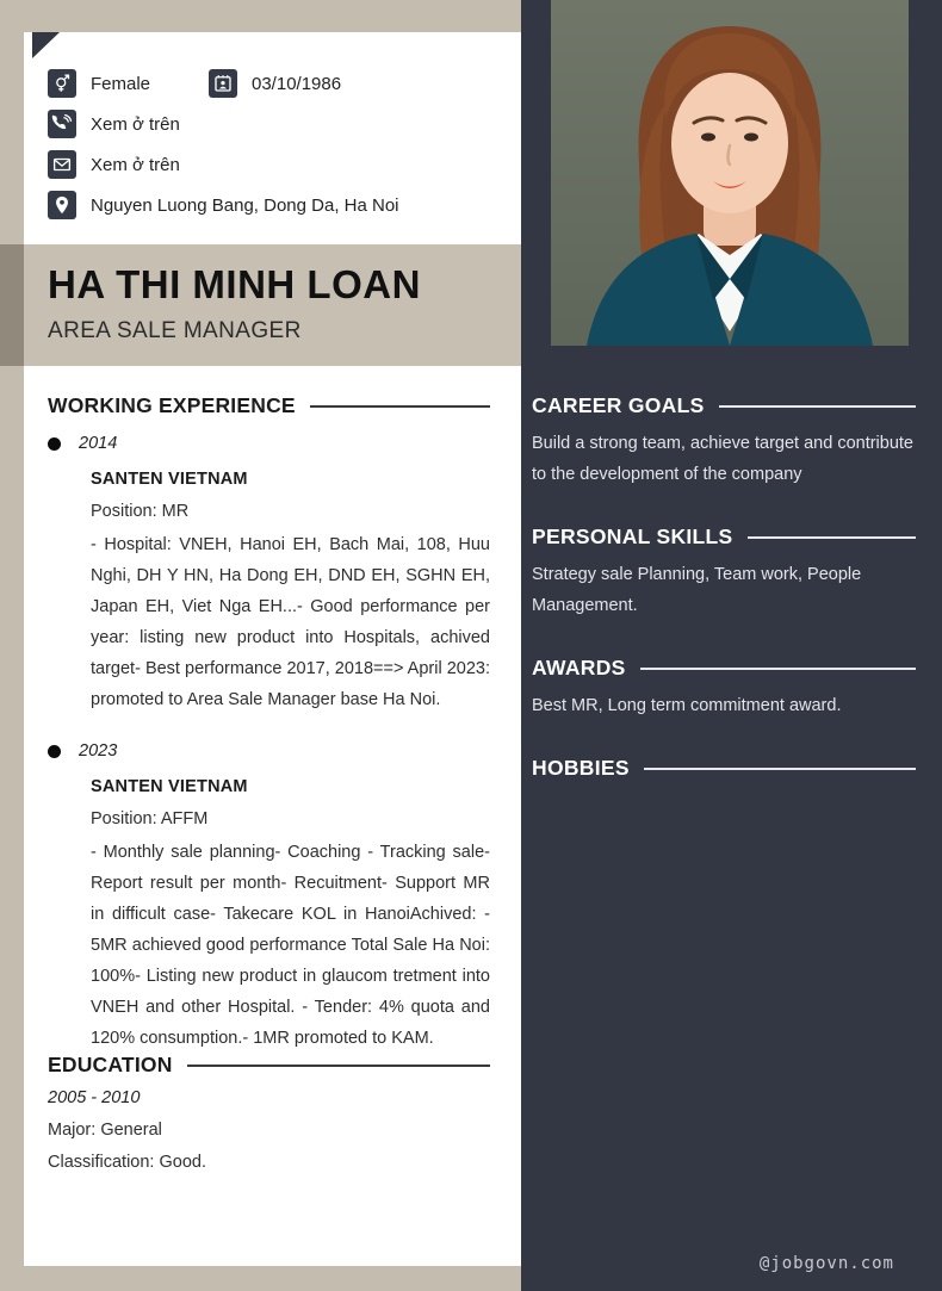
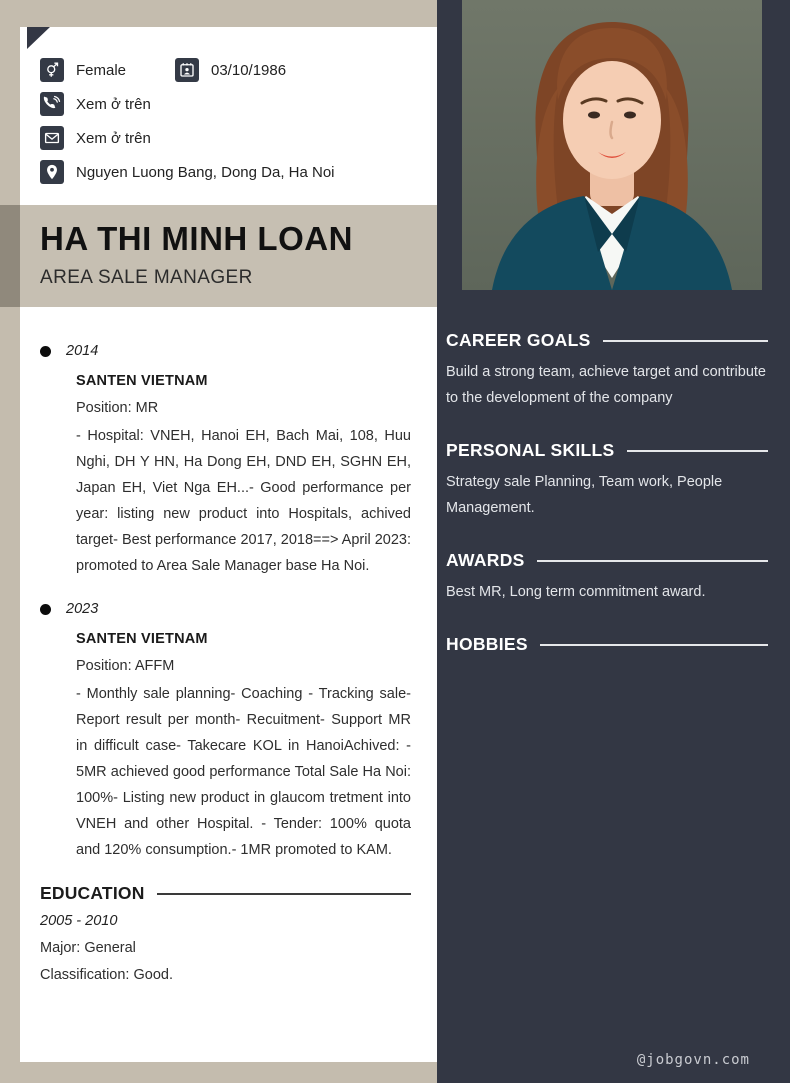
  Female
  03/10/1986
  Xem ở trên
  Xem ở trên
  Nguyen Luong Bang, Dong Da, Ha Noi
  HA THI MINH LOAN
  AREA SALE MANAGER
- WORKING EXPERIENCE
  2014
  SANTEN VIETNAM
  Position: MR
  - Hospital: VNEH, Hanoi EH, Bach Mai, 108, Huu Nghi, DH Y HN, Ha Dong EH, DND EH, SGHN EH, Japan EH, Viet Nga EH...- Good performance per year: listing new product into Hospitals, achived target- Best performance 2017, 2018==> April 2023: promoted to Area Sale Manager base Ha Noi.
  2023
  SANTEN VIETNAM
  Position: AFFM
- - Monthly sale planning- Coaching - Tracking sale- Report result per month- Recuitment- Support MR in difficult case- Takecare KOL in HanoiAchived: - 5MR achieved good performance Total Sale Ha Noi: 100%- Listing new product in glaucom tretment into VNEH and other Hospital. - Tender: 4% quota and 120% consumption.- 1MR promoted to KAM.
+ - Monthly sale planning- Coaching - Tracking sale- Report result per month- Recuitment- Support MR in difficult case- Takecare KOL in HanoiAchived: - 5MR achieved good performance Total Sale Ha Noi: 100%- Listing new product in glaucom tretment into VNEH and other Hospital. - Tender: 100% quota and 120% consumption.- 1MR promoted to KAM.
  EDUCATION
  2005 - 2010
  Major: General
  Classification: Good.
  CAREER GOALS
  Build a strong team, achieve target and contribute to the development of the company
  PERSONAL SKILLS
  Strategy sale Planning, Team work, People Management.
  AWARDS
  Best MR, Long term commitment award.
  HOBBIES
  @jobgovn.com
